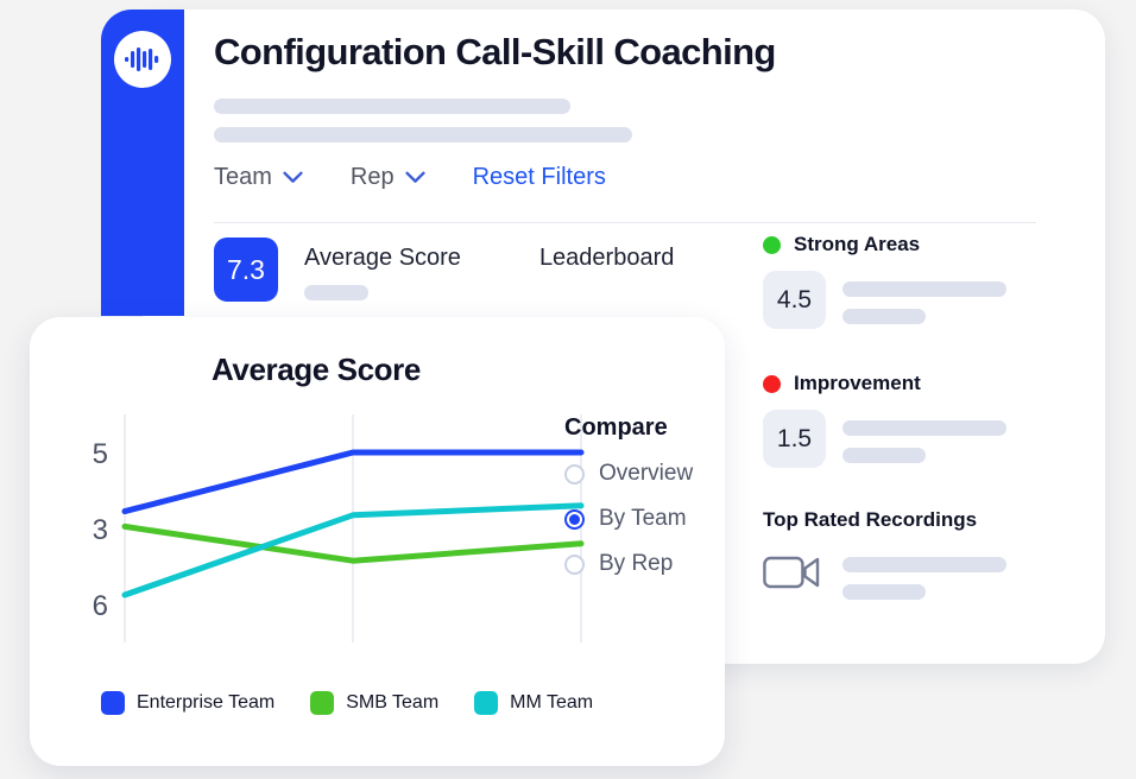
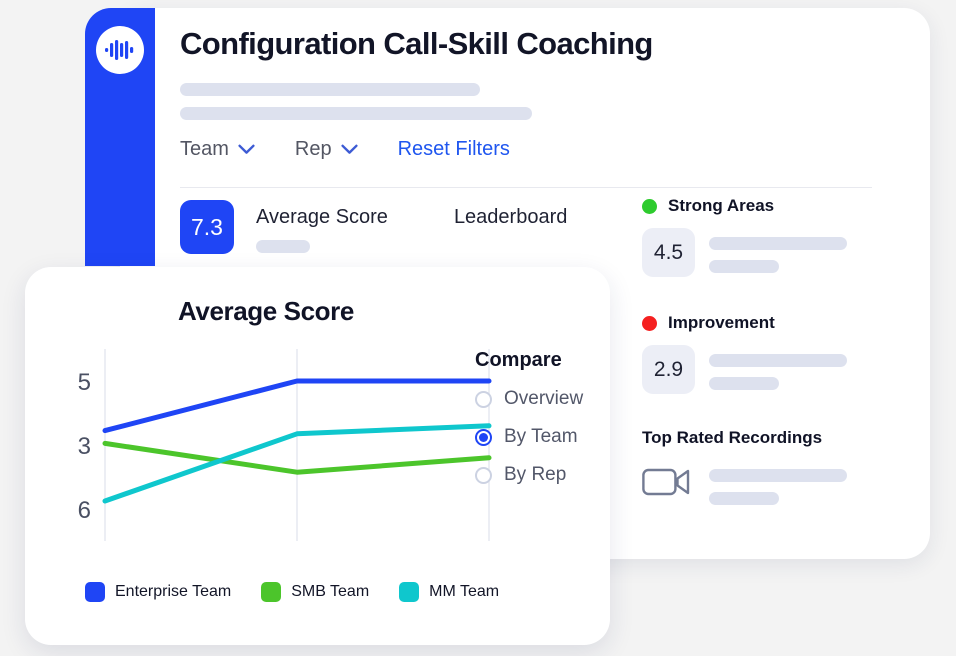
  Configuration Call-Skill Coaching
  Team
  Rep
  Reset Filters
  7.3
  Average Score
  Leaderboard
  Strong Areas
  4.5
  Improvement
- 1.5
+ 2.9
  Top Rated Recordings
  Average Score
  6
  3
  5
  Compare
  Overview
  By Team
  By Rep
  Enterprise Team
  SMB Team
  MM Team
